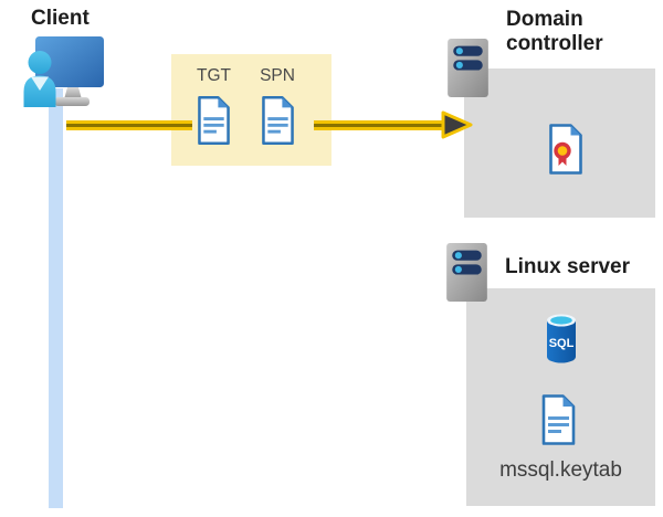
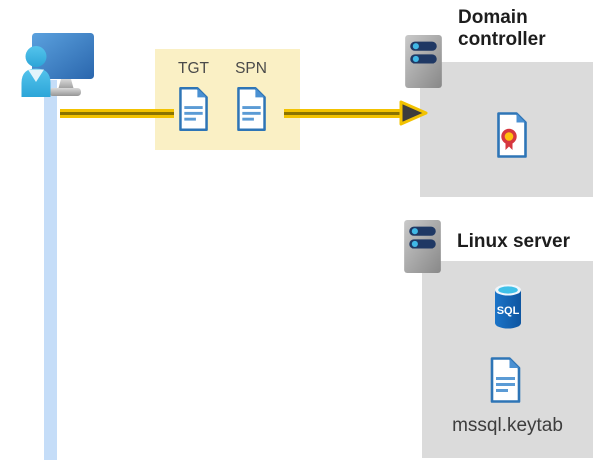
- Client
  TGT
  SPN
  Domain controller
  Linux server
  SQL
  mssql.keytab
